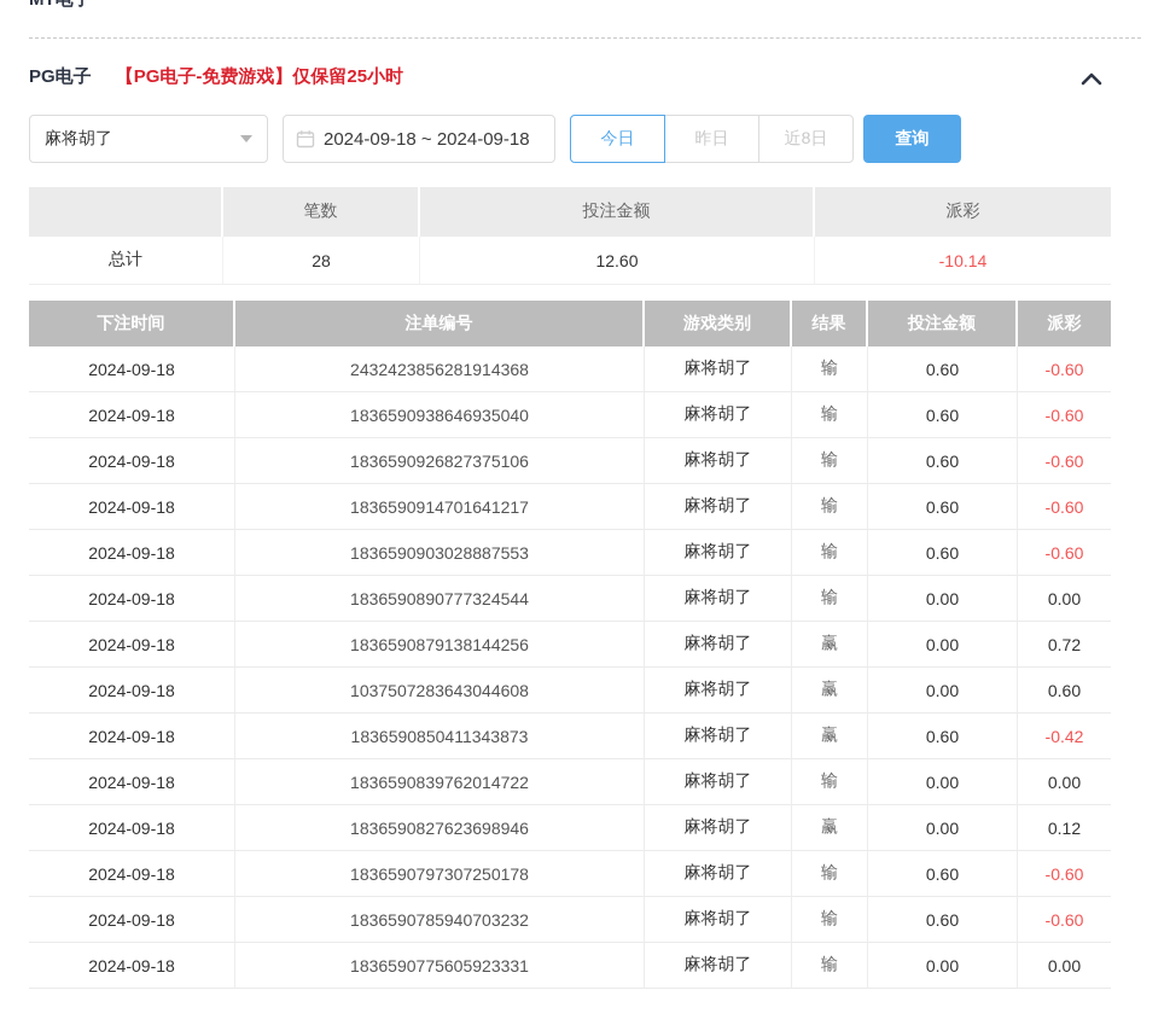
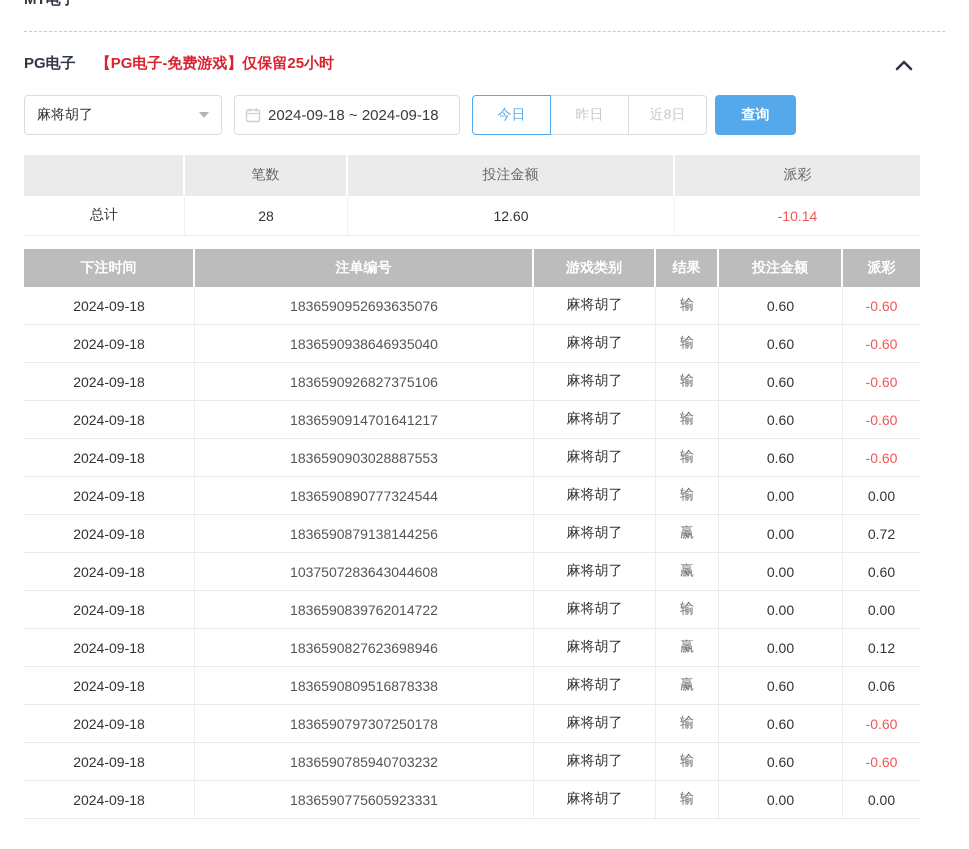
  PG电子
  【PG电子-免费游戏】仅保留25小时
  麻将胡了
  2024-09-18 ~ 2024-09-18
  今日
  昨日
  近8日
  查询
  	笔数	投注金额	派彩
  总计	28	12.60	-10.14
  下注时间	注单编号	游戏类别	结果	投注金额	派彩
- 2024-09-18	2432423856281914368	麻将胡了	输	0.60	-0.60
+ 2024-09-18	1836590952693635076	麻将胡了	输	0.60	-0.60
  2024-09-18	1836590938646935040	麻将胡了	输	0.60	-0.60
  2024-09-18	1836590926827375106	麻将胡了	输	0.60	-0.60
  2024-09-18	1836590914701641217	麻将胡了	输	0.60	-0.60
  2024-09-18	1836590903028887553	麻将胡了	输	0.60	-0.60
  2024-09-18	1836590890777324544	麻将胡了	输	0.00	0.00
  2024-09-18	1836590879138144256	麻将胡了	赢	0.00	0.72
  2024-09-18	1037507283643044608	麻将胡了	赢	0.00	0.60
- 2024-09-18	1836590850411343873	麻将胡了	赢	0.60	-0.42
  2024-09-18	1836590839762014722	麻将胡了	输	0.00	0.00
  2024-09-18	1836590827623698946	麻将胡了	赢	0.00	0.12
+ 2024-09-18	1836590809516878338	麻将胡了	赢	0.60	0.06
  2024-09-18	1836590797307250178	麻将胡了	输	0.60	-0.60
  2024-09-18	1836590785940703232	麻将胡了	输	0.60	-0.60
  2024-09-18	1836590775605923331	麻将胡了	输	0.00	0.00
